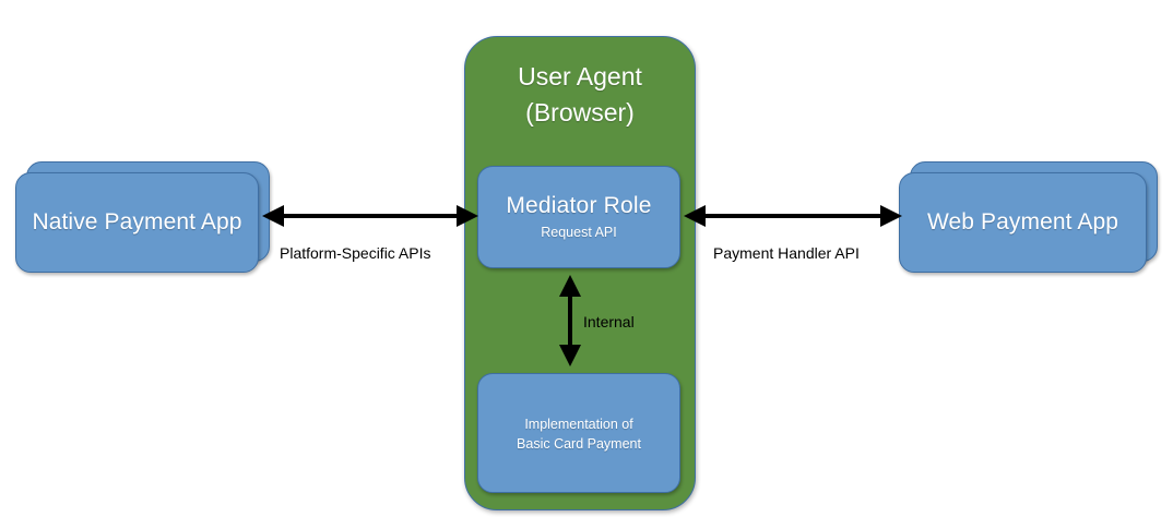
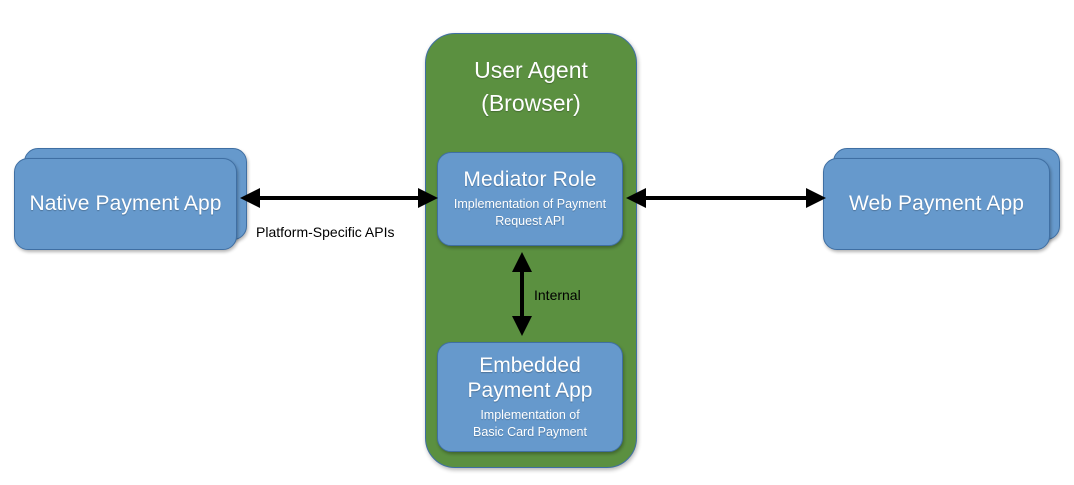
  User Agent
  (Browser)
  Native Payment App
  Web Payment App
  Mediator Role
+ Implementation of Payment
  Request API
+ Embedded
+ Payment App
  Implementation of
  Basic Card Payment
  Platform-Specific APIs
- Payment Handler API
  Internal
